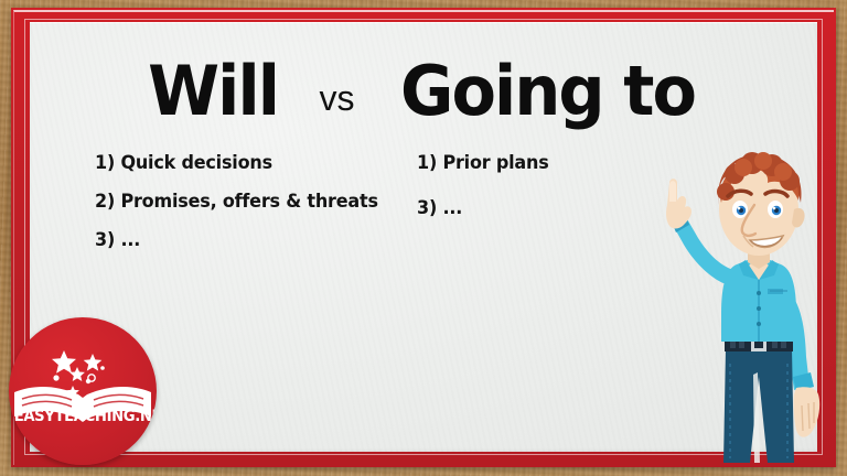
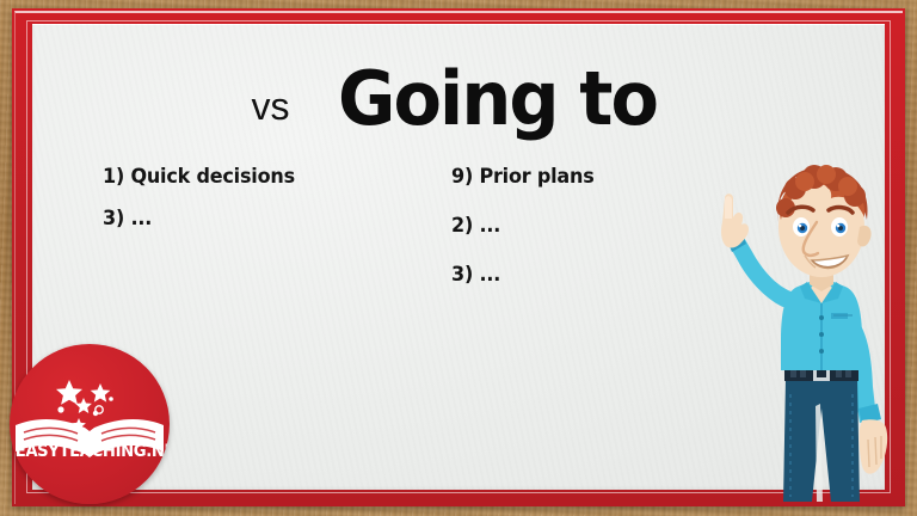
- Will
  vs
  Going to
  1) Quick decisions
- 2) Promises, offers & threats
  3) ...
- 1) Prior plans
+ 9) Prior plans
+ 2) ...
  3) ...
  EASYTEACHING.NE
